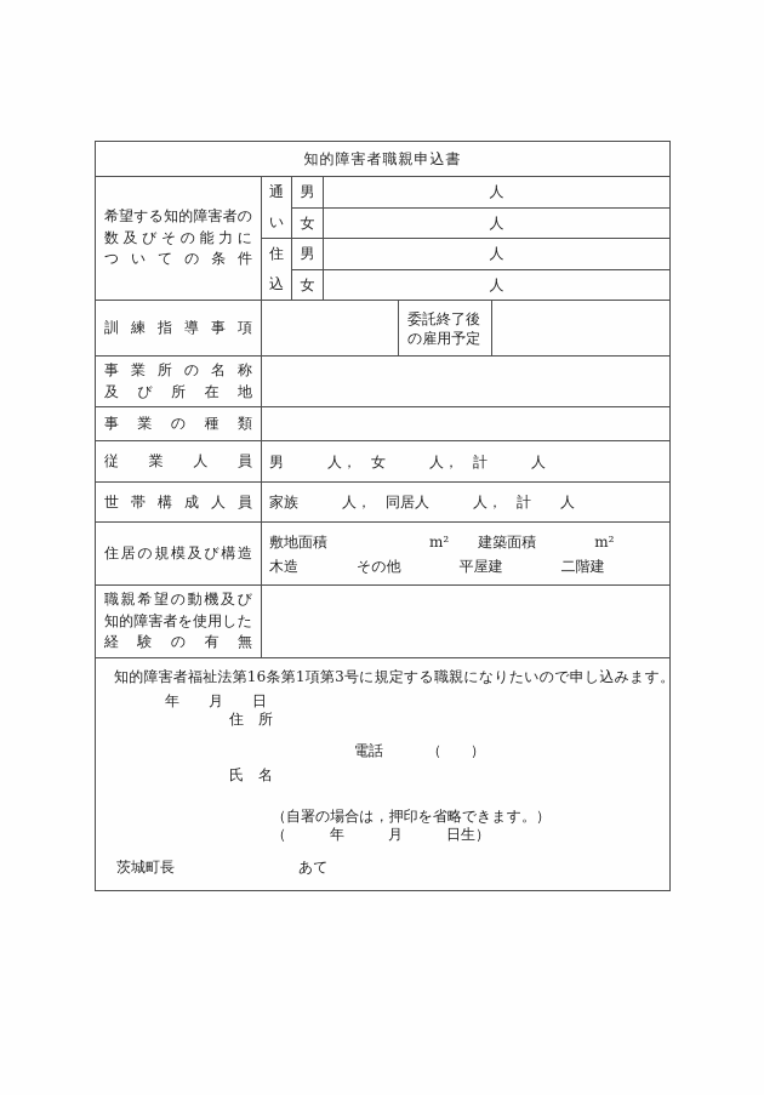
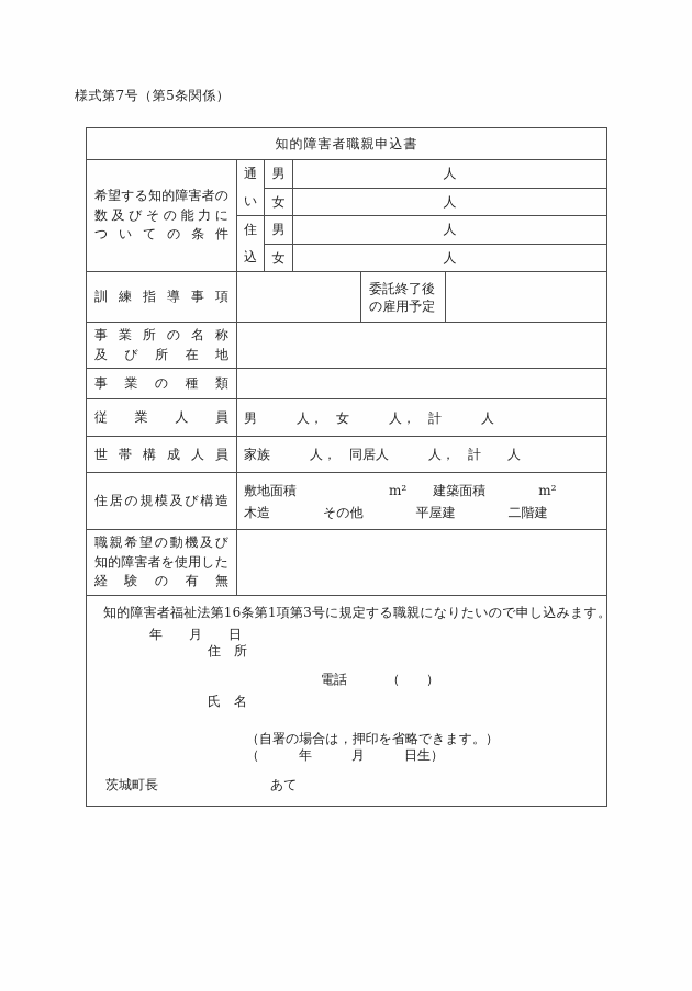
+ 様式第7号（第5条関係）
  知的障害者職親申込書
  希望する知的障害者の 数及びその能力に ついての条件	通い	男	人
  女	人
  住込	男	人
  女	人
  訓練指導事項		委託終了後の雇用予定
  事業所の名称 及び所在地
  事業の種類
  従業人員	男 人， 女 人， 計 人
  世帯構成人員	家族 人， 同居人 人， 計 人
  住居の規模及び構造	敷地面積 m² 建築面積 m² 木造 その他 平屋建 二階建
  職親希望の動機及び 知的障害者を使用した 経験の有無
  知的障害者福祉法第16条第1項第3号に規定する職親になりたいので申し込みます。 年 月 日 住 所 電話 （ ） 氏 名 （自署の場合は，押印を省略できます。） （ 年 月 日生） 茨城町長 あて
